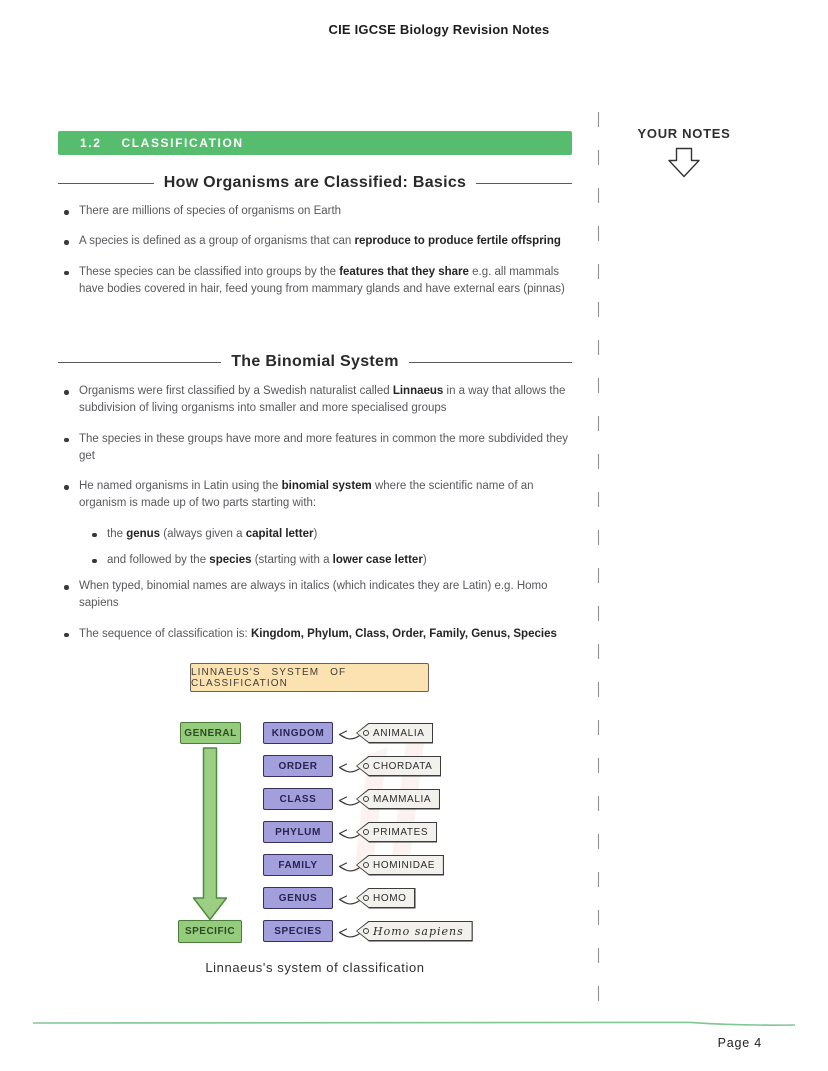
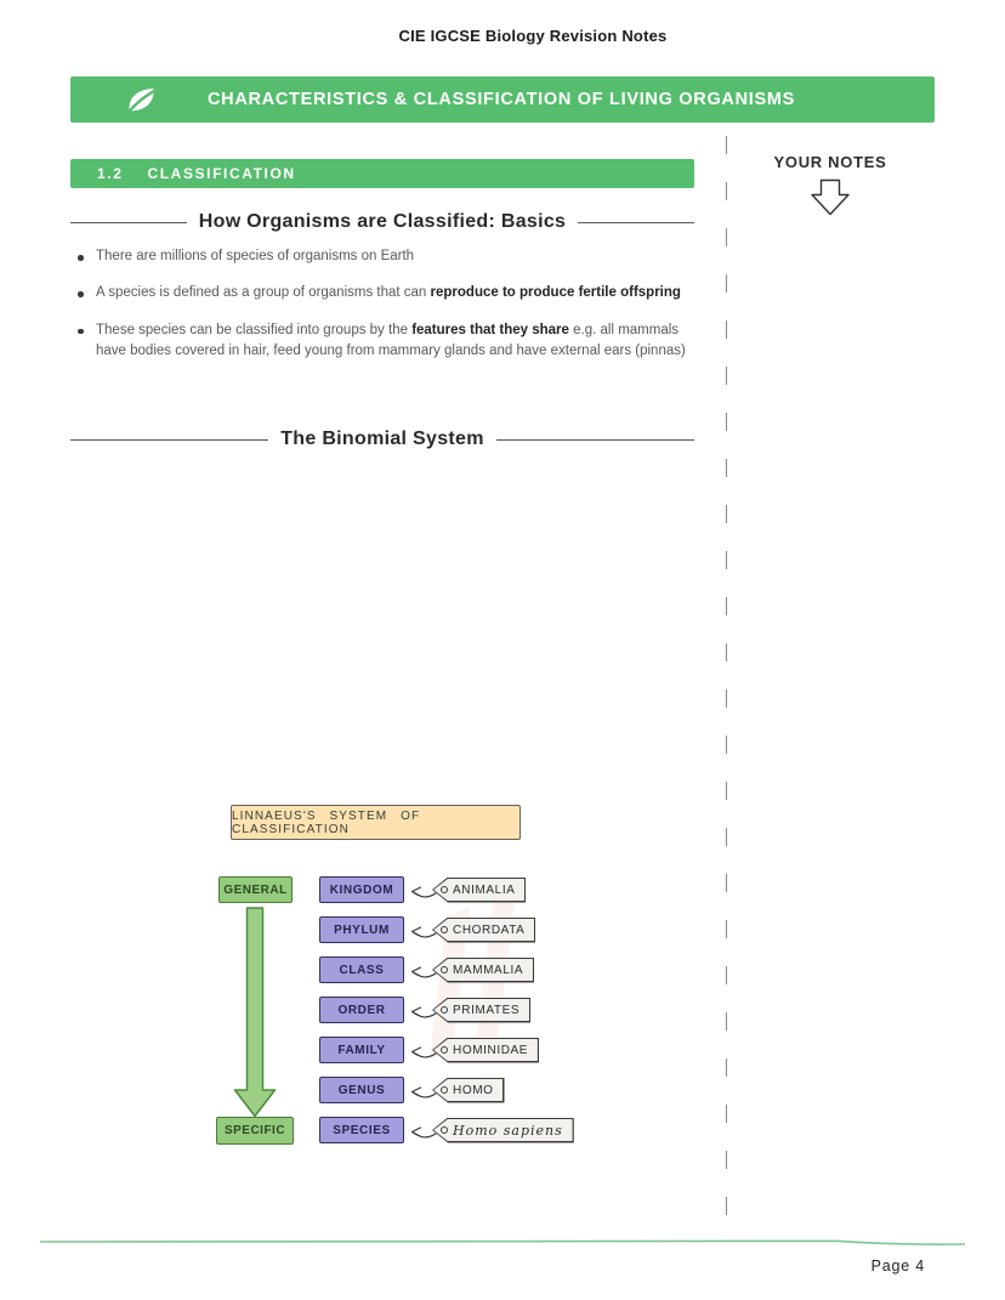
  CIE IGCSE Biology Revision Notes
+ CHARACTERISTICS & CLASSIFICATION OF LIVING ORGANISMS
  1.2
  CLASSIFICATION
  How Organisms are Classified: Basics
  There are millions of species of organisms on Earth
  A species is defined as a group of organisms that can reproduce to produce fertile offspring
  These species can be classified into groups by the features that they share e.g. all mammals have bodies covered in hair, feed young from mammary glands and have external ears (pinnas)
  The Binomial System
- Organisms were first classified by a Swedish naturalist called Linnaeus in a way that allows the subdivision of living organisms into smaller and more specialised groups
- The species in these groups have more and more features in common the more subdivided they get
- He named organisms in Latin using the binomial system where the scientific name of an organism is made up of two parts starting with:
- the genus (always given a capital letter)
- and followed by the species (starting with a lower case letter)
- When typed, binomial names are always in italics (which indicates they are Latin) e.g. Homo sapiens
- The sequence of classification is: Kingdom, Phylum, Class, Order, Family, Genus, Species
  LINNAEUS'S SYSTEM OF CLASSIFICATION
  GENERAL
  SPECIFIC
  KINGDOM
  ANIMALIA
- ORDER
+ PHYLUM
  CHORDATA
  CLASS
  MAMMALIA
- PHYLUM
+ ORDER
  PRIMATES
  FAMILY
  HOMINIDAE
  GENUS
  HOMO
  SPECIES
  Homo sapiens
- Linnaeus's system of classification
  YOUR NOTES
  Page 4
